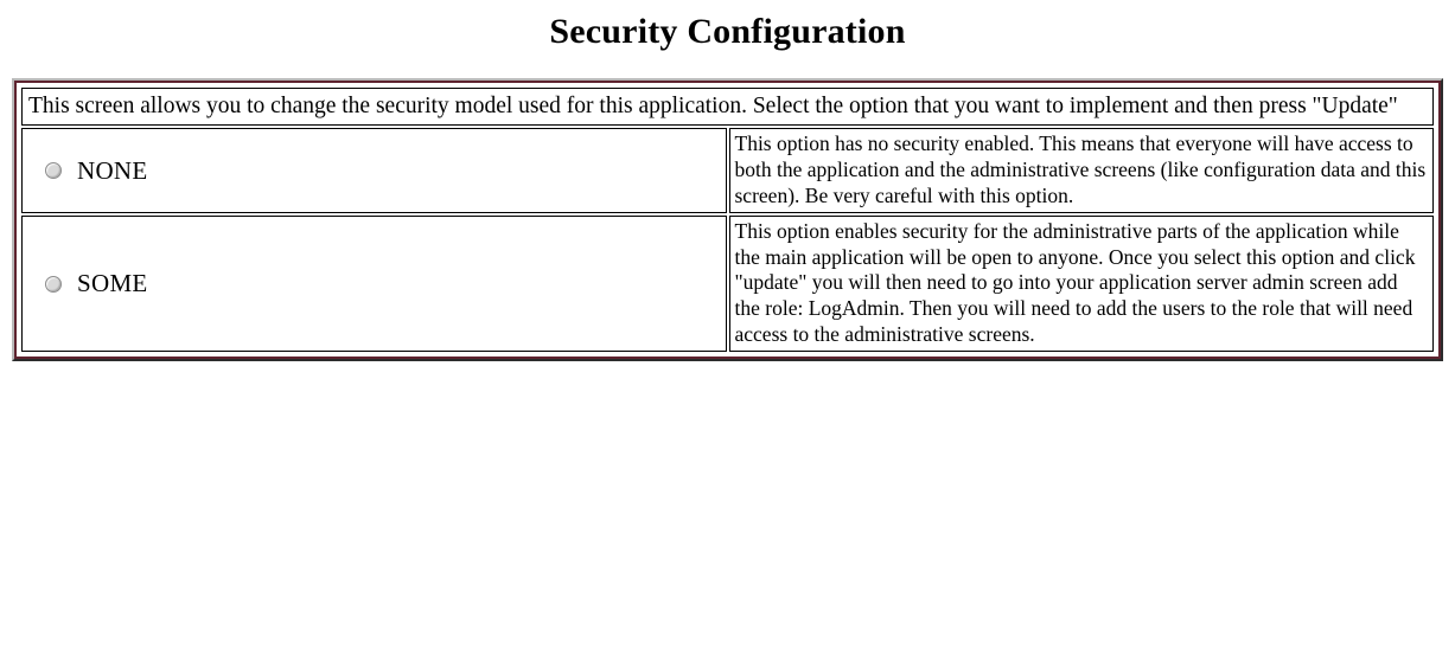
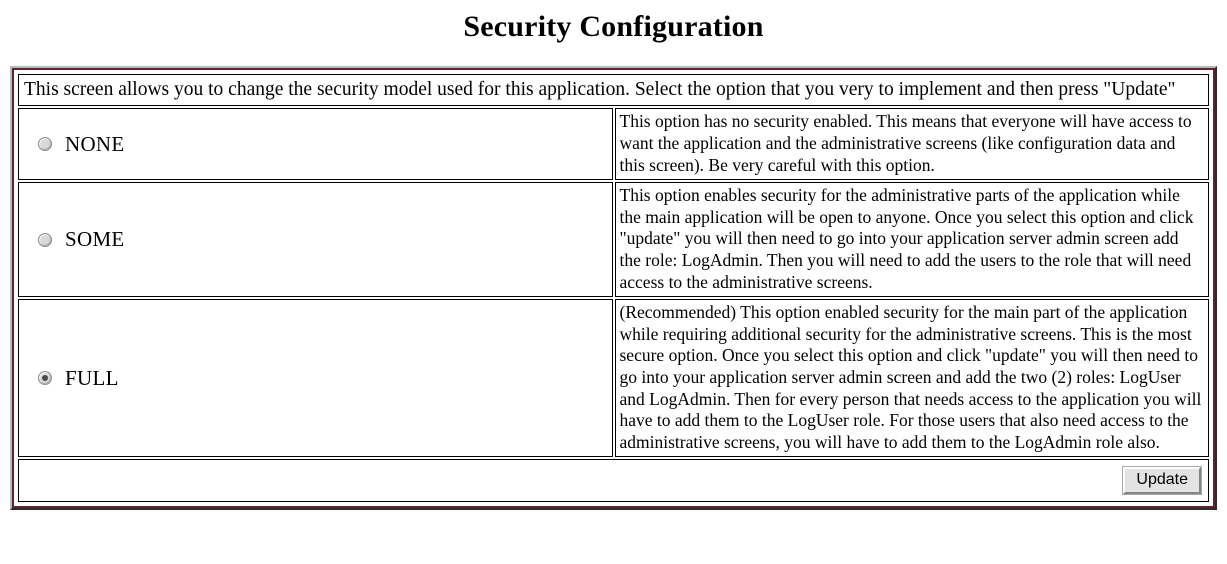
  Security Configuration
- This screen allows you to change the security model used for this application. Select the option that you want to implement and then press "Update"
+ This screen allows you to change the security model used for this application. Select the option that you very to implement and then press "Update"
- NONE	This option has no security enabled. This means that everyone will have access to both the application and the administrative screens (like configuration data and this screen). Be very careful with this option.
+ NONE	This option has no security enabled. This means that everyone will have access to want the application and the administrative screens (like configuration data and this screen). Be very careful with this option.
  SOME	This option enables security for the administrative parts of the application while the main application will be open to anyone. Once you select this option and click "update" you will then need to go into your application server admin screen add the role: LogAdmin. Then you will need to add the users to the role that will need access to the administrative screens.
+ FULL	(Recommended) This option enabled security for the main part of the application while requiring additional security for the administrative screens. This is the most secure option. Once you select this option and click "update" you will then need to go into your application server admin screen and add the two (2) roles: LogUser and LogAdmin. Then for every person that needs access to the application you will have to add them to the LogUser role. For those users that also need access to the administrative screens, you will have to add them to the LogAdmin role also.
+ Update
